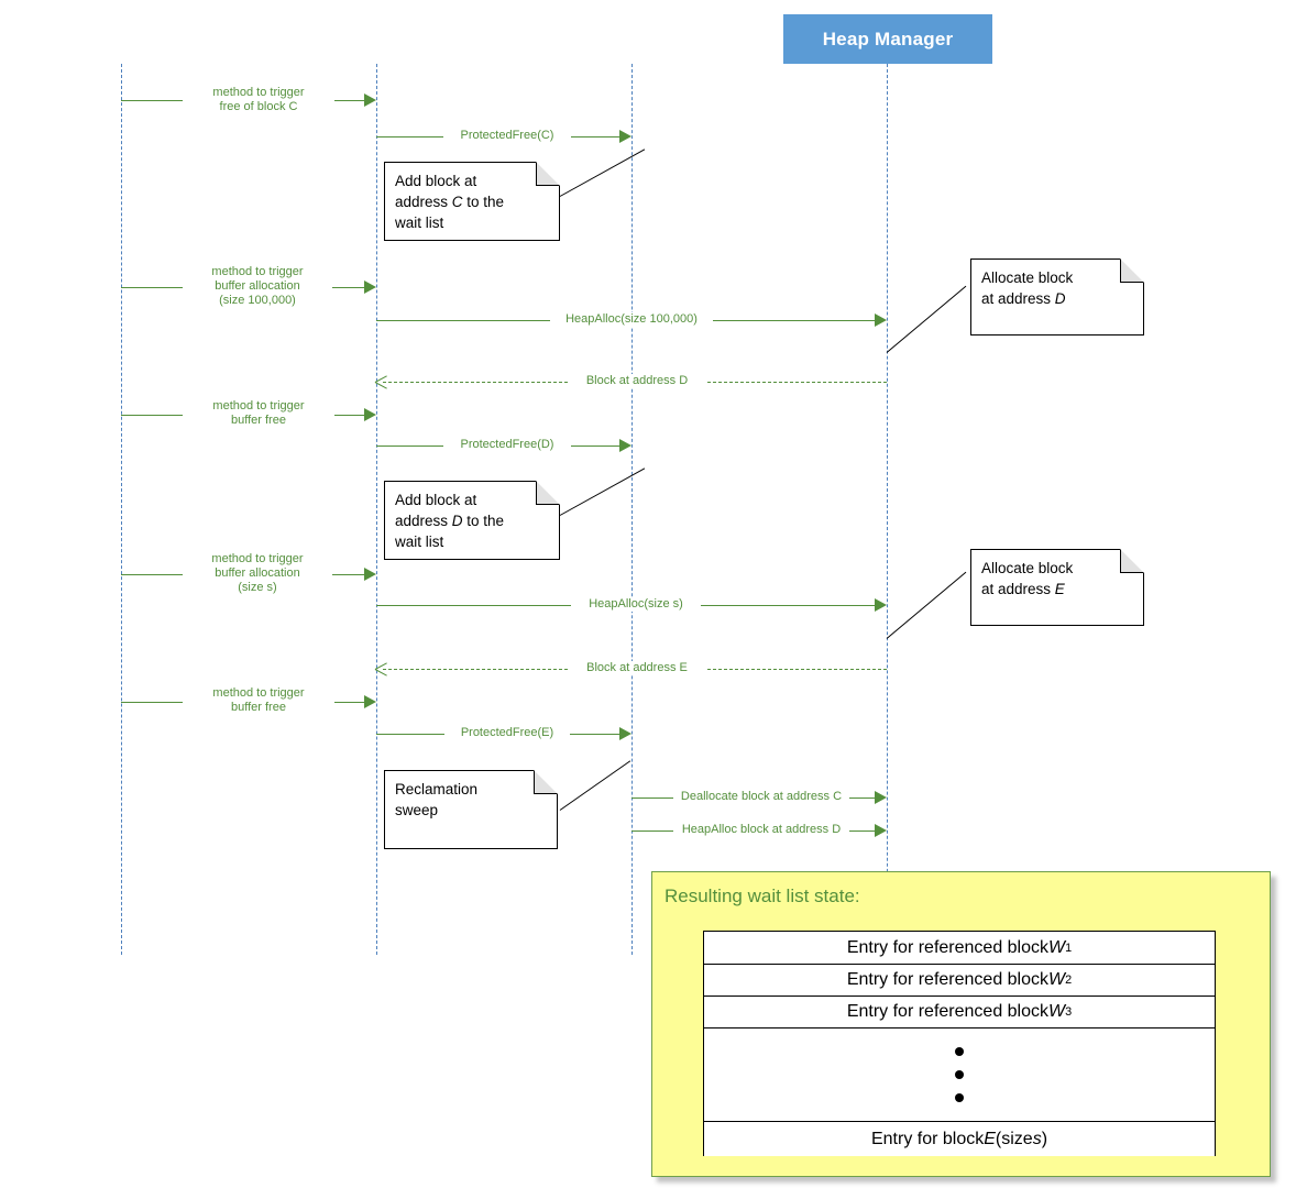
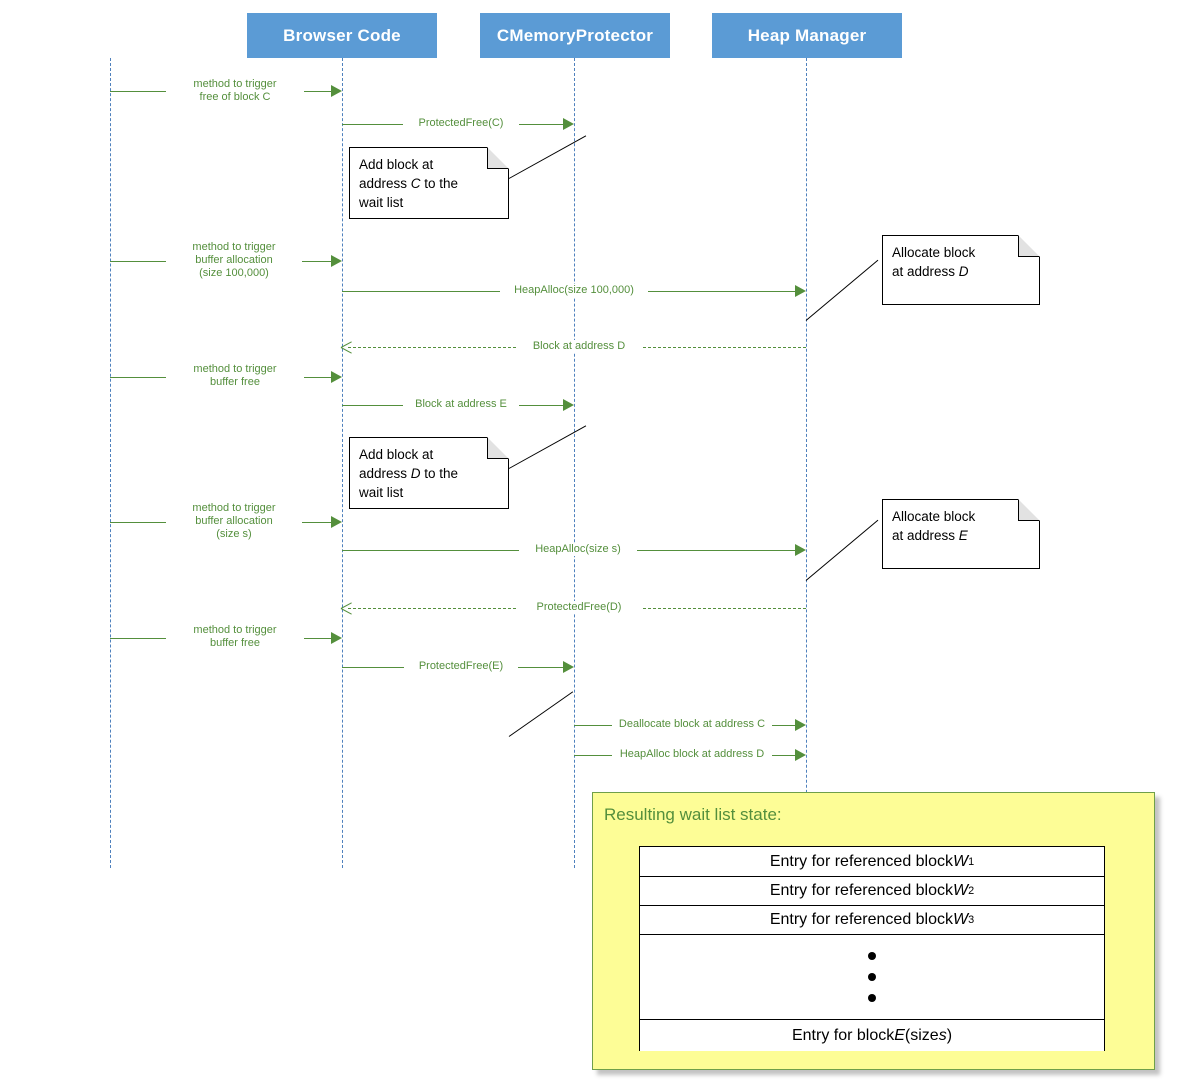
+ Browser Code
+ CMemoryProtector
  Heap Manager
  method to trigger
  free of block C
  ProtectedFree(C)
  Add block at
  address C to the
  wait list
  method to trigger
  buffer allocation
  (size 100,000)
  HeapAlloc(size 100,000)
  Allocate block
  at address D
  Block at address D
  method to trigger
  buffer free
- ProtectedFree(D)
+ Block at address E
  Add block at
  address D to the
  wait list
  method to trigger
  buffer allocation
  (size s)
  HeapAlloc(size s)
  Allocate block
  at address E
- Block at address E
+ ProtectedFree(D)
  method to trigger
  buffer free
  ProtectedFree(E)
- Reclamation
- sweep
  Deallocate block at address C
  HeapAlloc block at address D
  Resulting wait list state:
  Entry for referenced block
  W
  1
  Entry for referenced block
  W
  2
  Entry for referenced block
  W
  3
  Entry for block
  E
  (size
  s
  )
